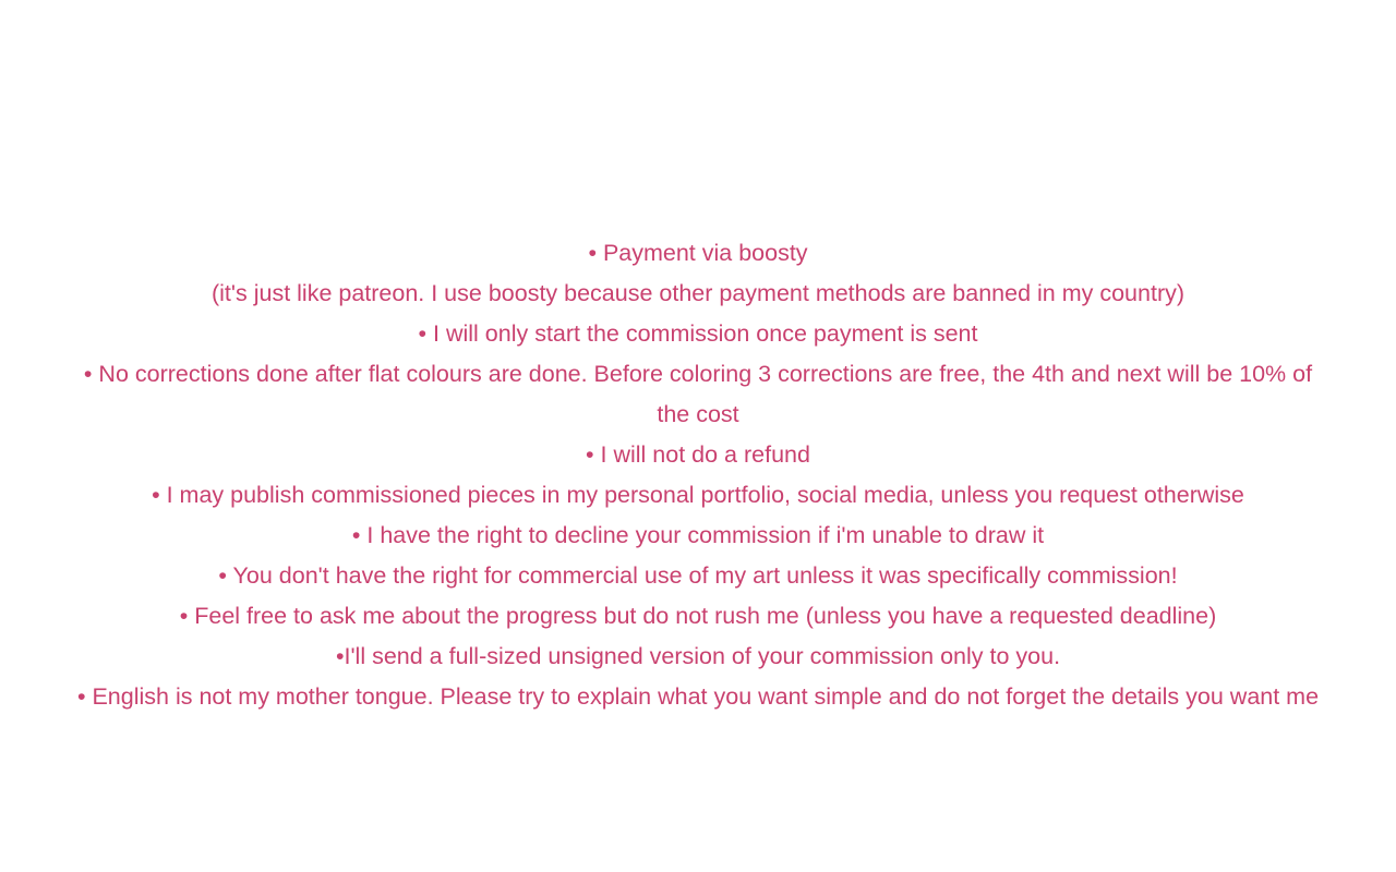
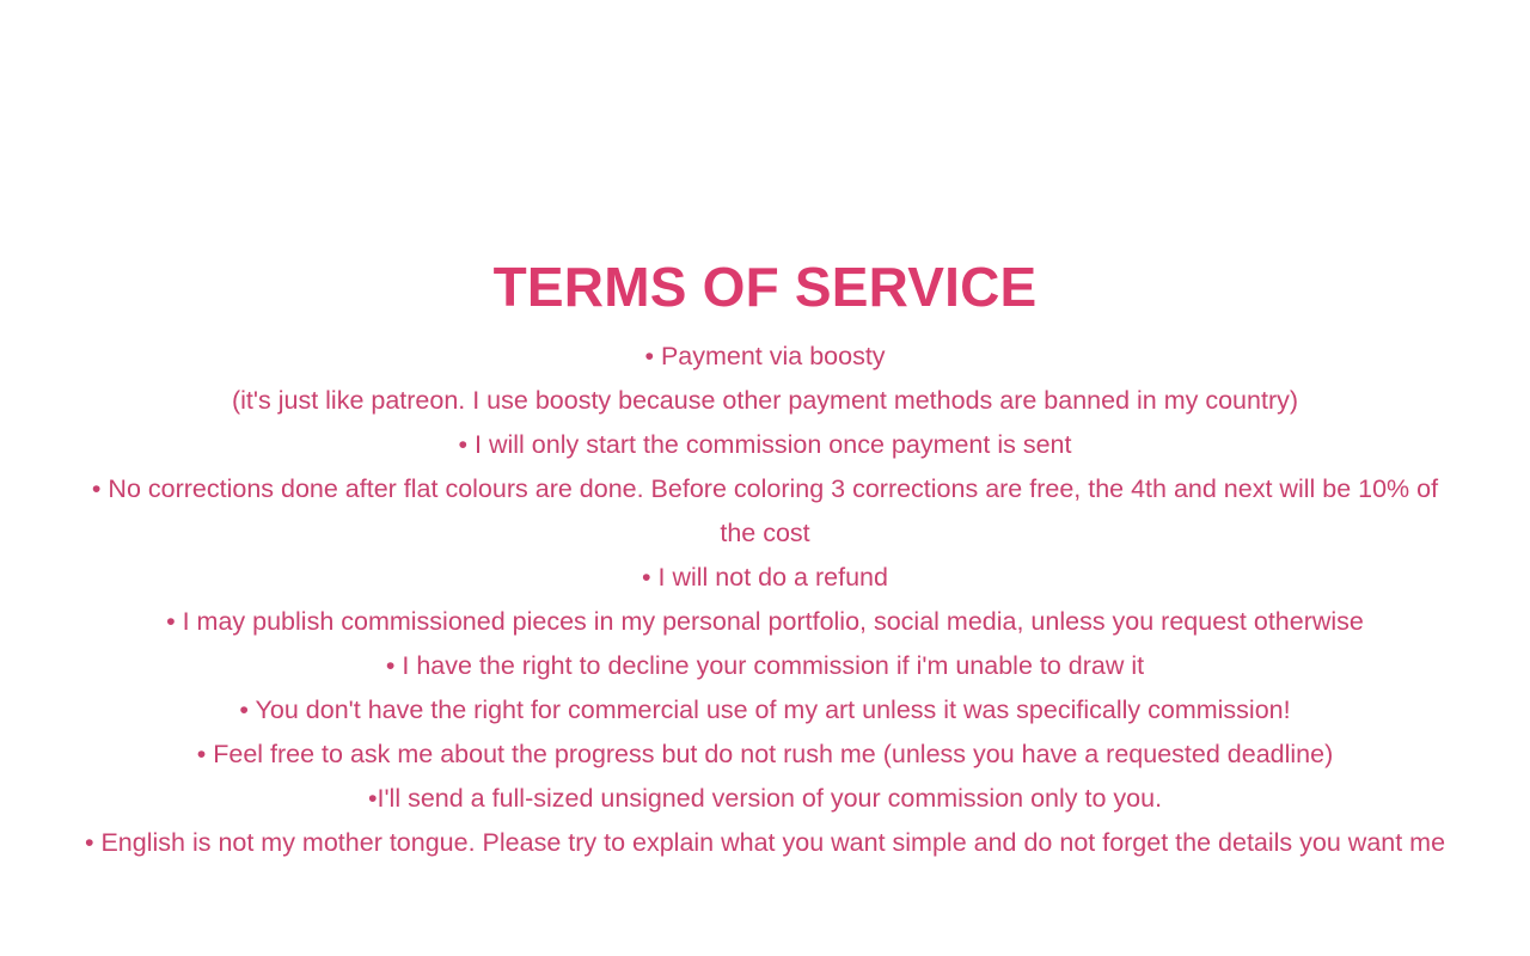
+ TERMS OF SERVICE
  • Payment via boosty
  (it's just like patreon. I use boosty because other payment methods are banned in my country)
  • I will only start the commission once payment is sent
  • No corrections done after flat colours are done. Before coloring 3 corrections are free, the 4th and next will be 10% of the cost
  • I will not do a refund
  • I may publish commissioned pieces in my personal portfolio, social media, unless you request otherwise
  • I have the right to decline your commission if i'm unable to draw it
  • You don't have the right for commercial use of my art unless it was specifically commission!
  • Feel free to ask me about the progress but do not rush me (unless you have a requested deadline)
  •I'll send a full-sized unsigned version of your commission only to you.
  • English is not my mother tongue. Please try to explain what you want simple and do not forget the details you want me
